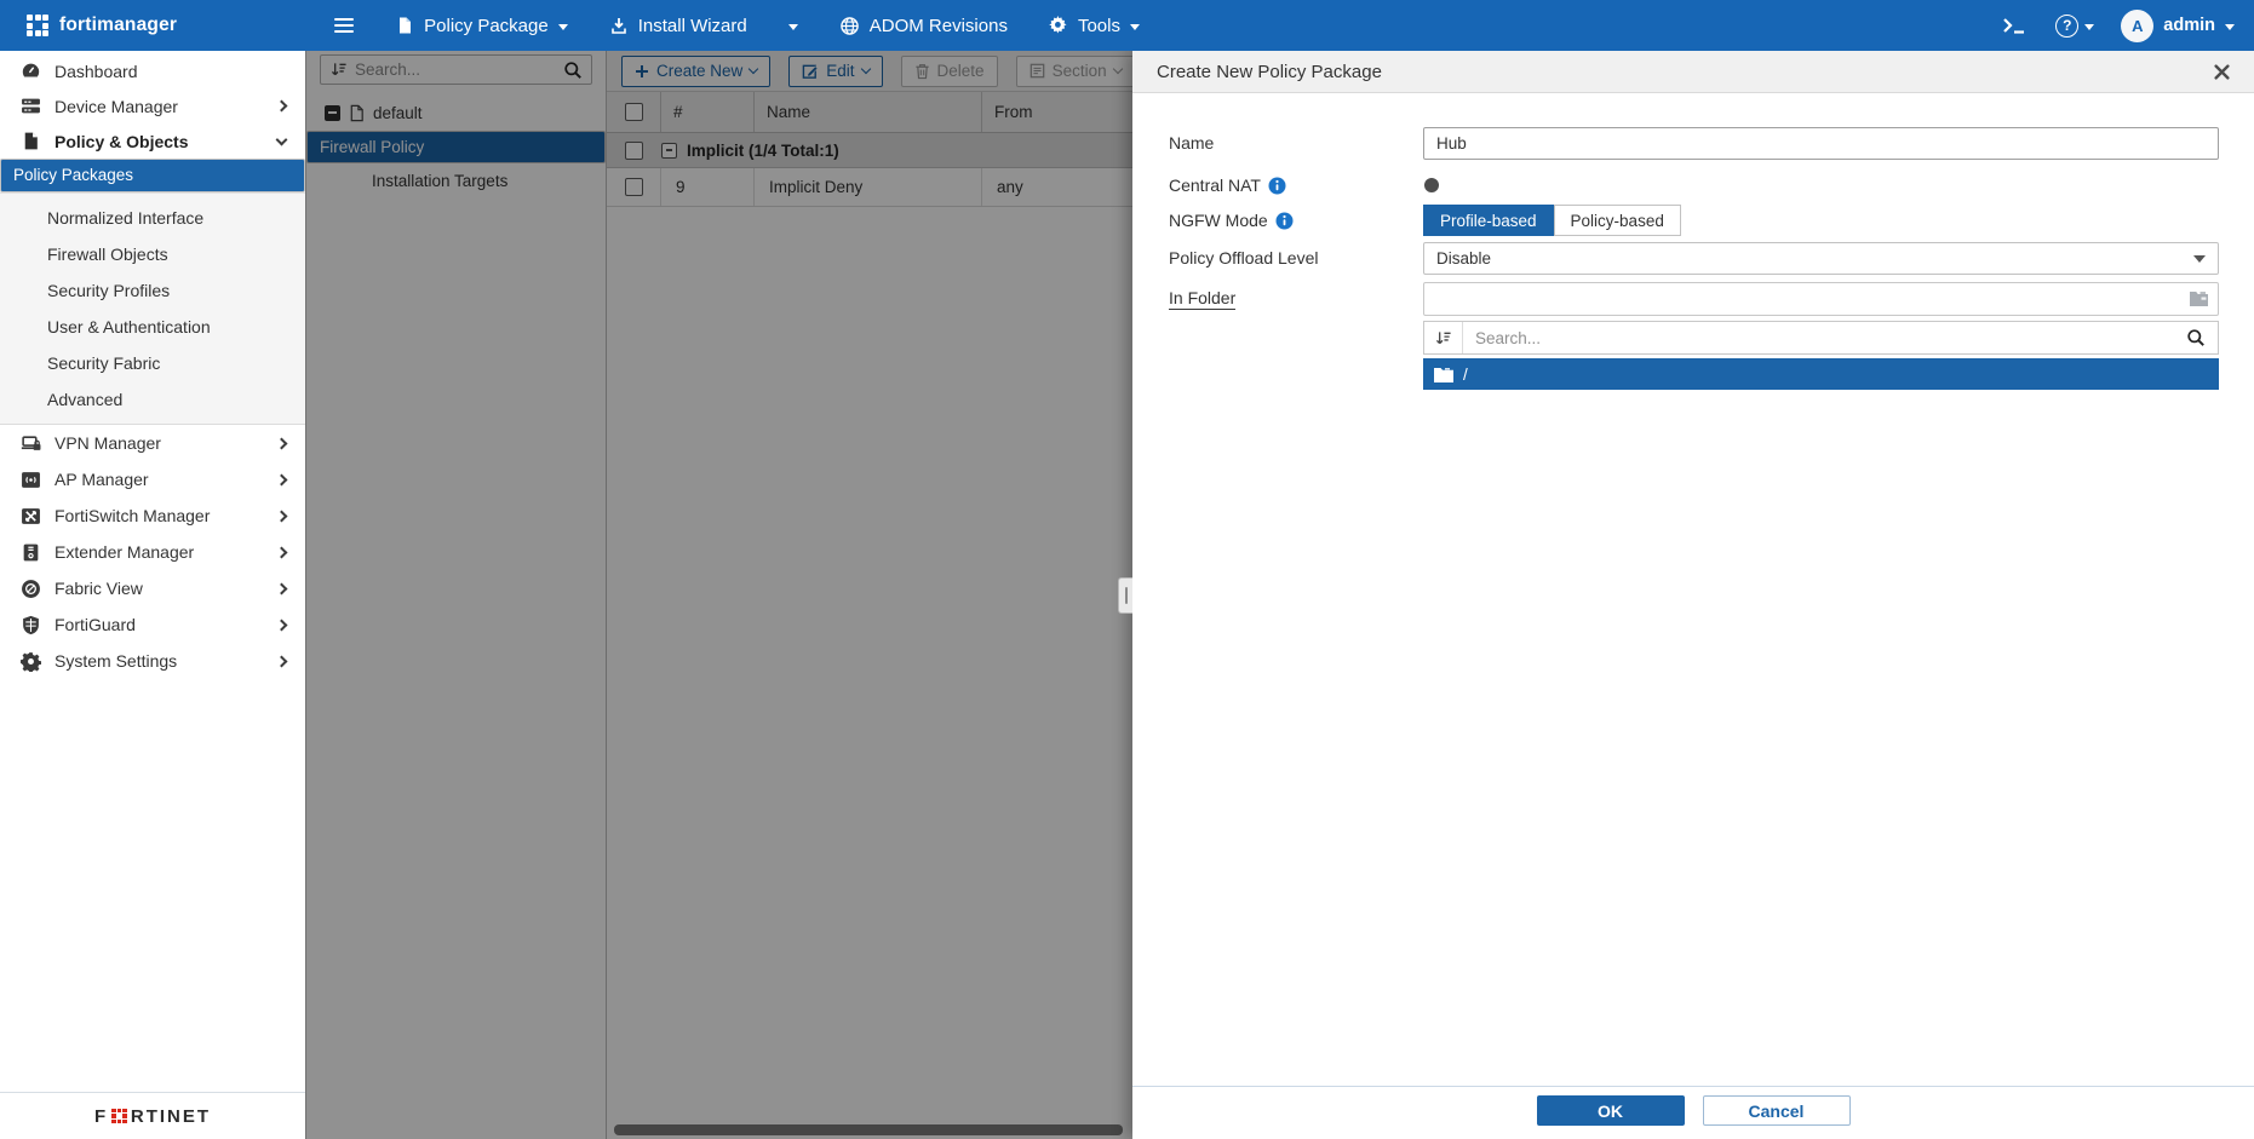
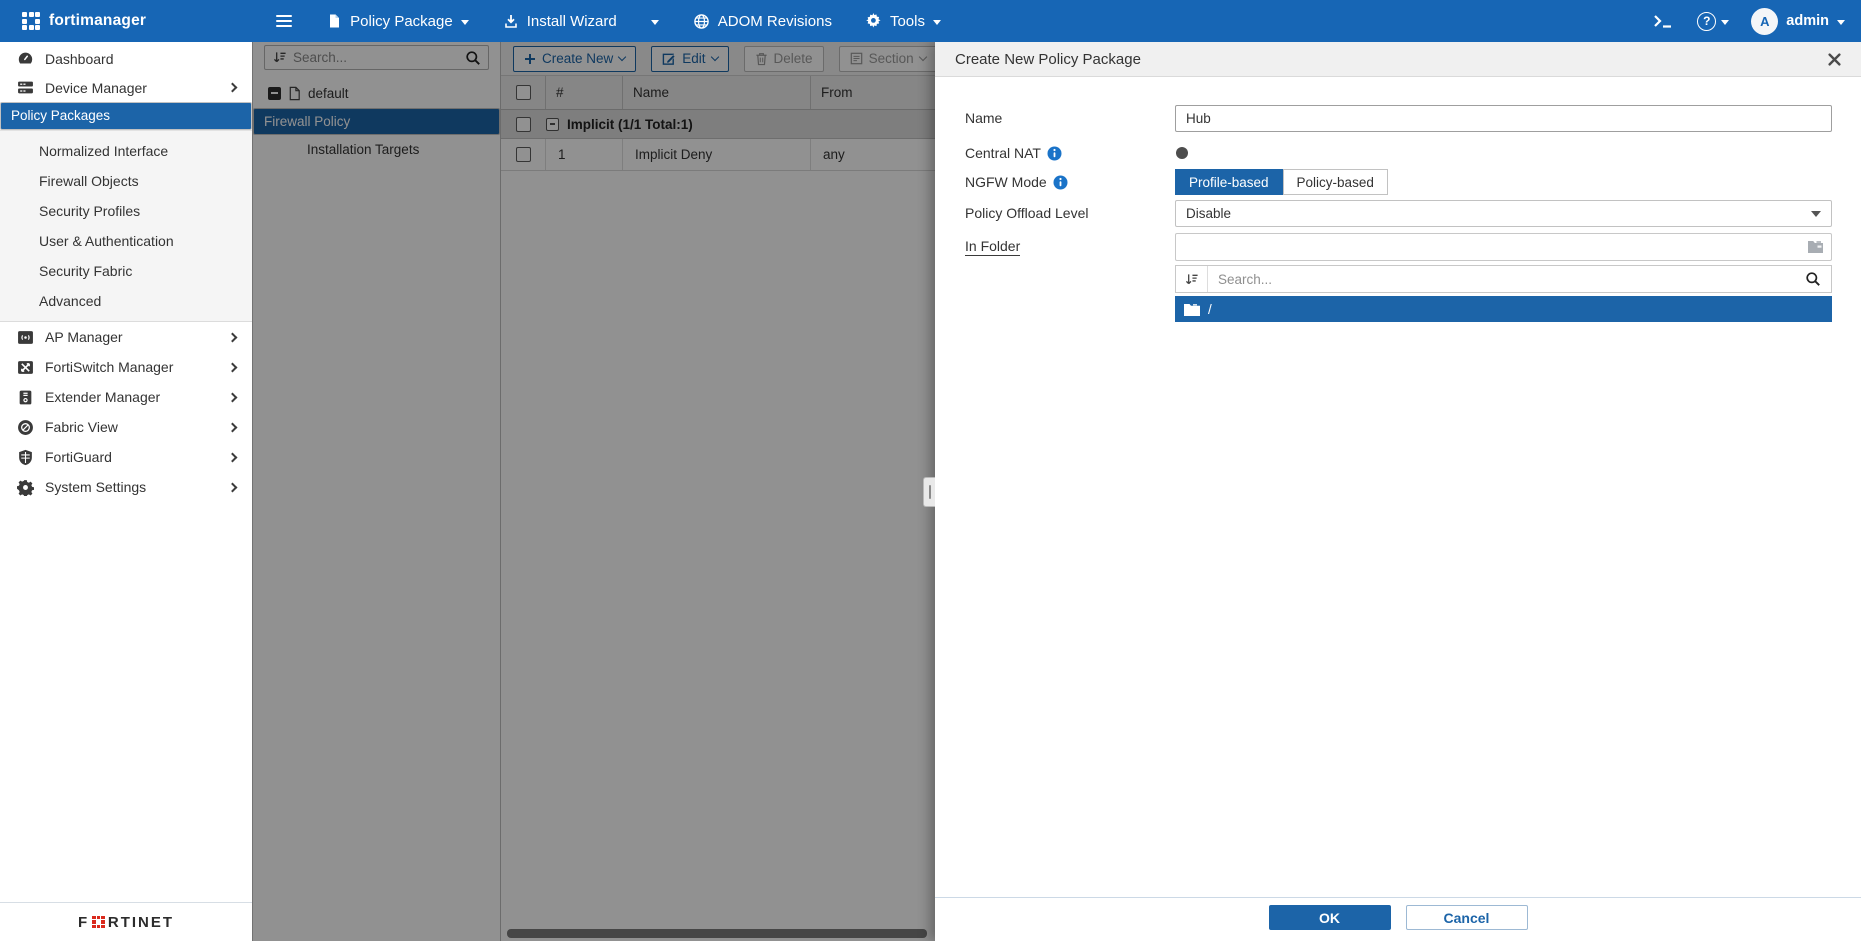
  fortimanager
  Policy Package
  Install Wizard
  ADOM Revisions
  Tools
  ?
  A
  admin
  Dashboard
  Device Manager
- Policy & Objects
  Policy Packages
  Normalized Interface
  Firewall Objects
  Security Profiles
  User & Authentication
  Security Fabric
  Advanced
- VPN Manager
  AP Manager
  FortiSwitch Manager
  Extender Manager
  Fabric View
  FortiGuard
  System Settings
  F
  RTINET
  Search...
  default
  Firewall Policy
  Installation Targets
  Create New
  Edit
  Delete
  Section
  #
  Name
  From
- Implicit (1/4 Total:1)
+ Implicit (1/1 Total:1)
- 9
+ 1
  Implicit Deny
  any
  Create New Policy Package
  Name
  Hub
  Central NAT
  NGFW Mode
  Profile-based
  Policy-based
  Policy Offload Level
  Disable
  In Folder
  Search...
  /
  OK
  Cancel
